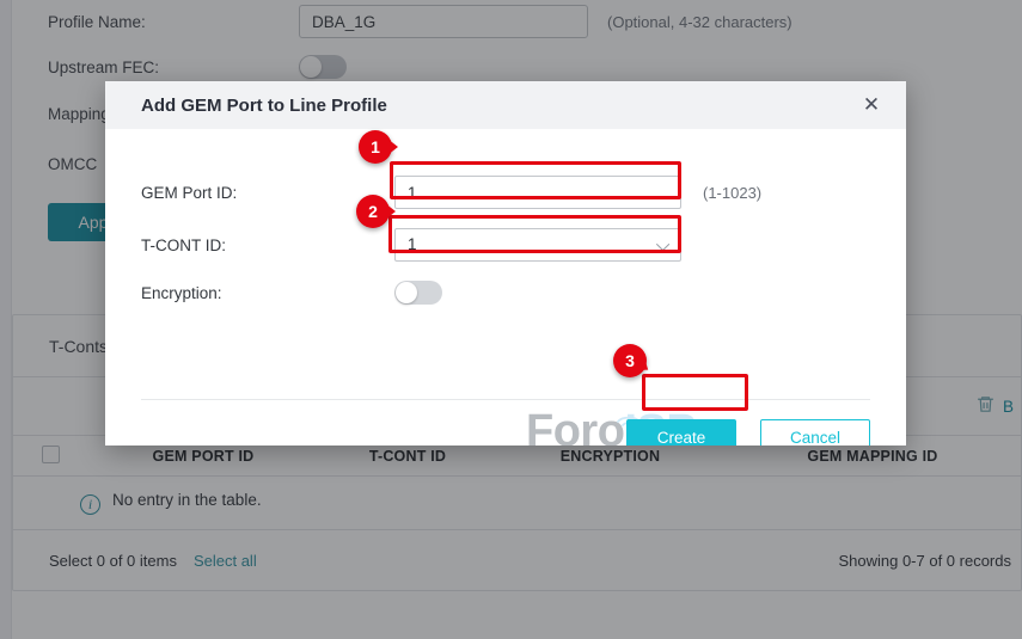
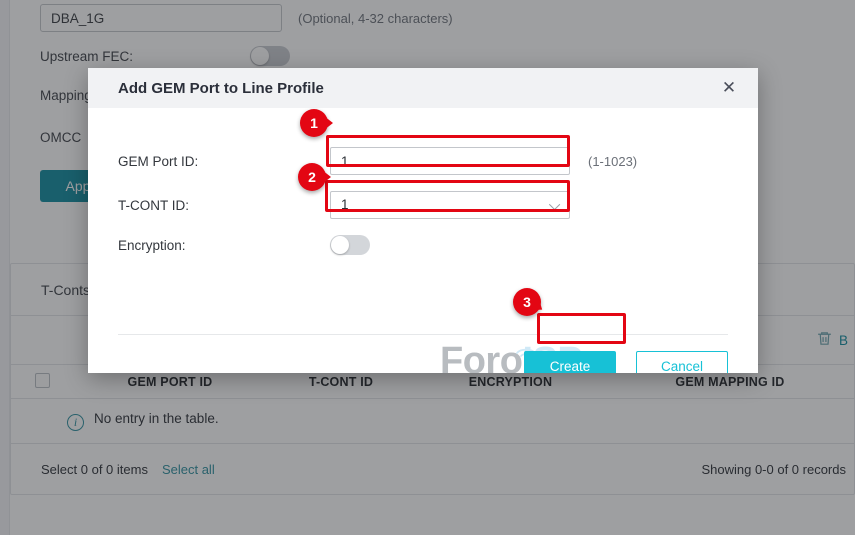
- Profile Name:
  DBA_1G
  (Optional, 4-32 characters)
  Upstream FEC:
  Mappin
  OMCC
  T-Conts
  B
  	GEM PORT ID	T-CONT ID	ENCRYPTION	GEM MAPPING ID
  i No entry in the table.
  Select 0 of 0 items
  Select all
- Showing 0-7 of 0 records
+ Showing 0-0 of 0 records
  Add GEM Port to Line Profile
  ✕
  GEM Port ID:
  1
  (1-1023)
  T-CONT ID:
  1
  Encryption:
  Create
  Cancel
  1
  2
  3
